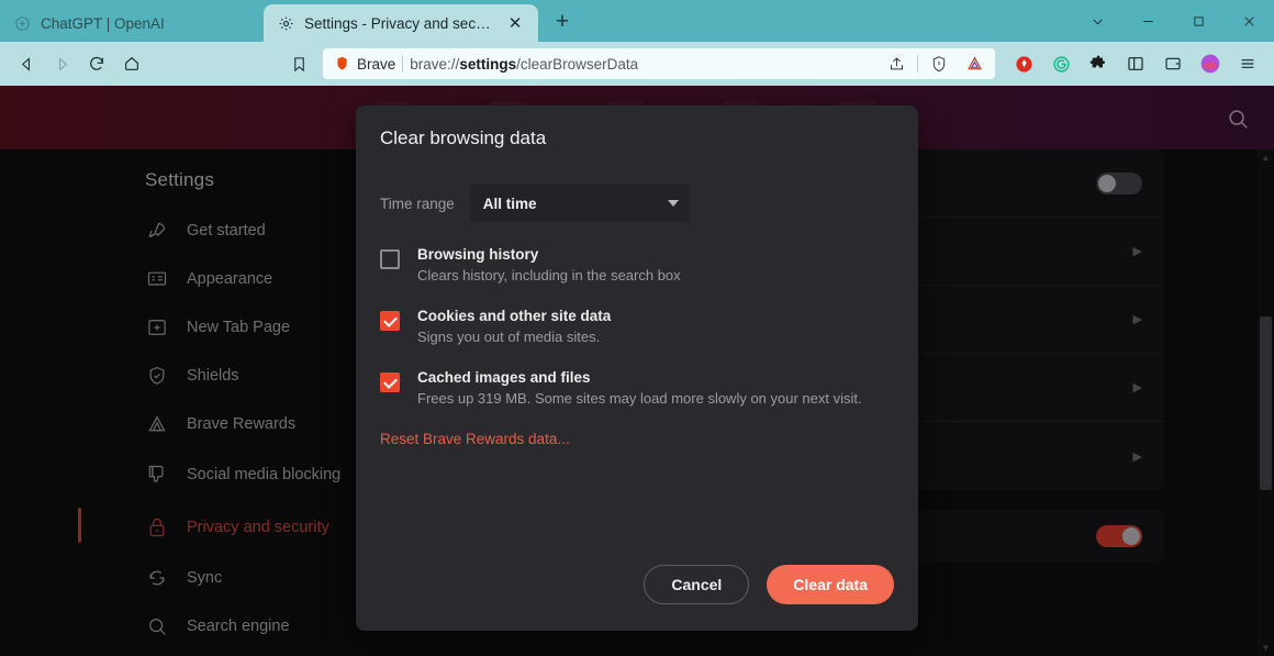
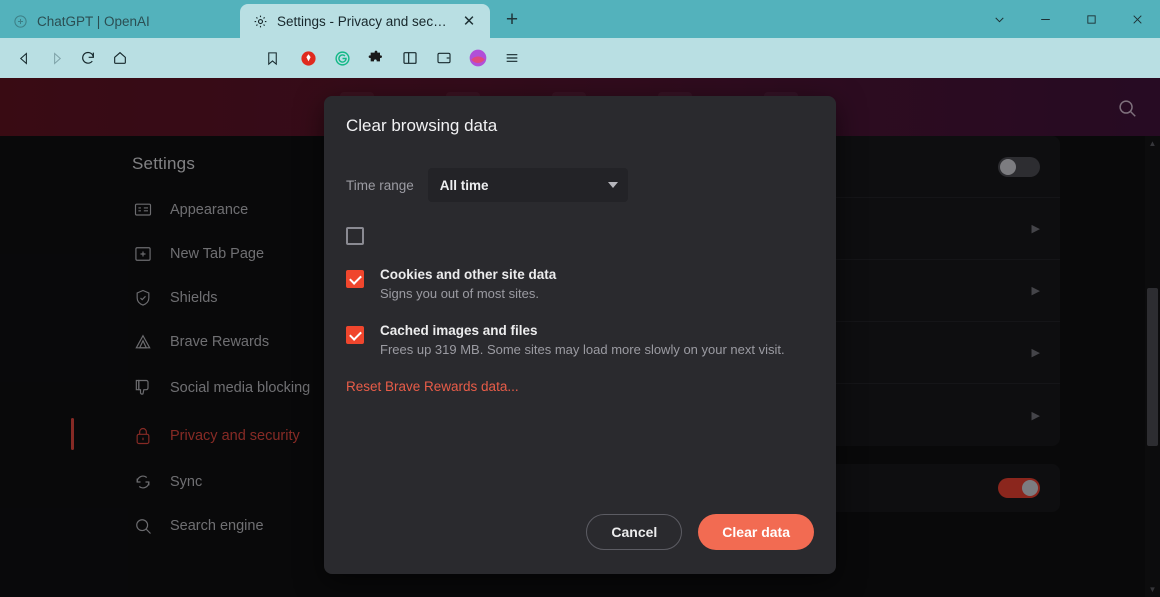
  ChatGPT | OpenAI
  Settings - Privacy and securit
  ✕
  +
- Brave
- brave://settings/clearBrowserData
  Settings
- Get started
  Appearance
  New Tab Page
  Shields
  Brave Rewards
  Social media blocking
  Privacy and security
  Sync
  Search engine
  ▶
  ▶
  ▶
  ▶
  ▲
  ▼
  Clear browsing data
  Time range
  All time
- Browsing history
- Clears history, including in the search box
  Cookies and other site data
- Signs you out of media sites.
+ Signs you out of most sites.
  Cached images and files
  Frees up 319 MB. Some sites may load more slowly on your next visit.
  Reset Brave Rewards data...
  Cancel
  Clear data
